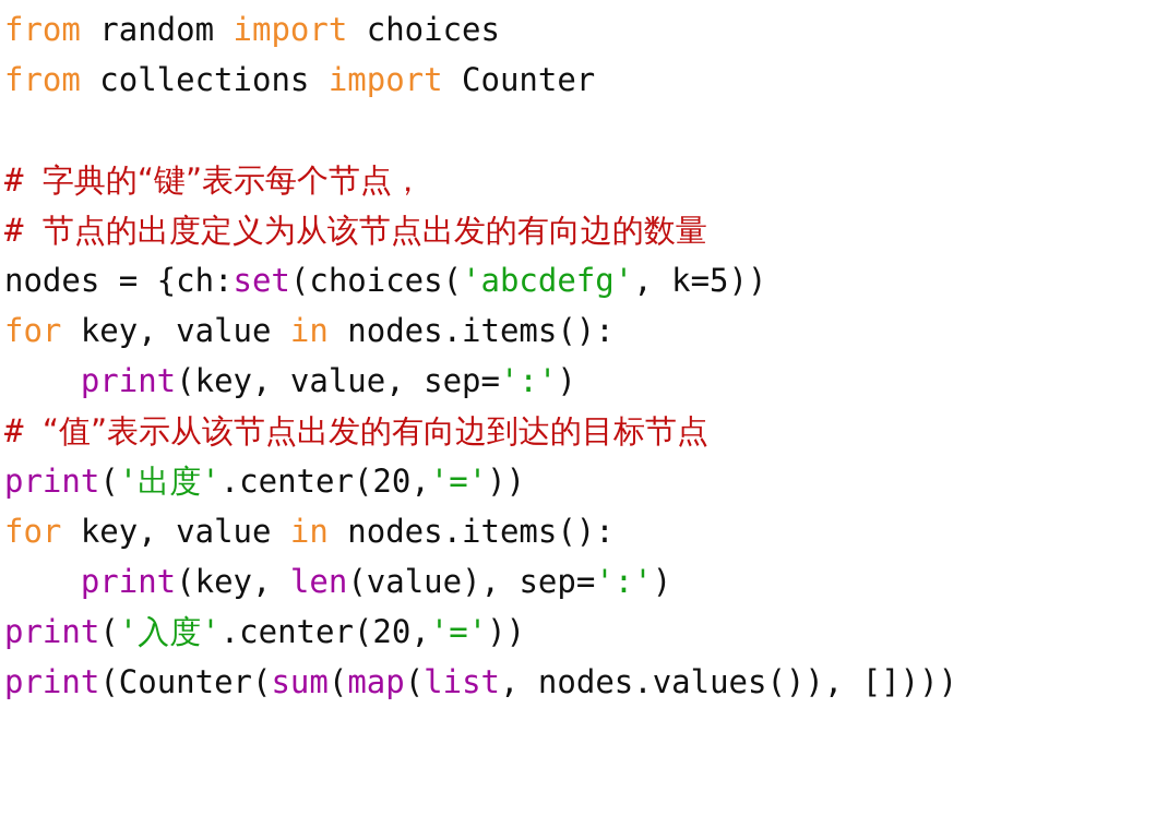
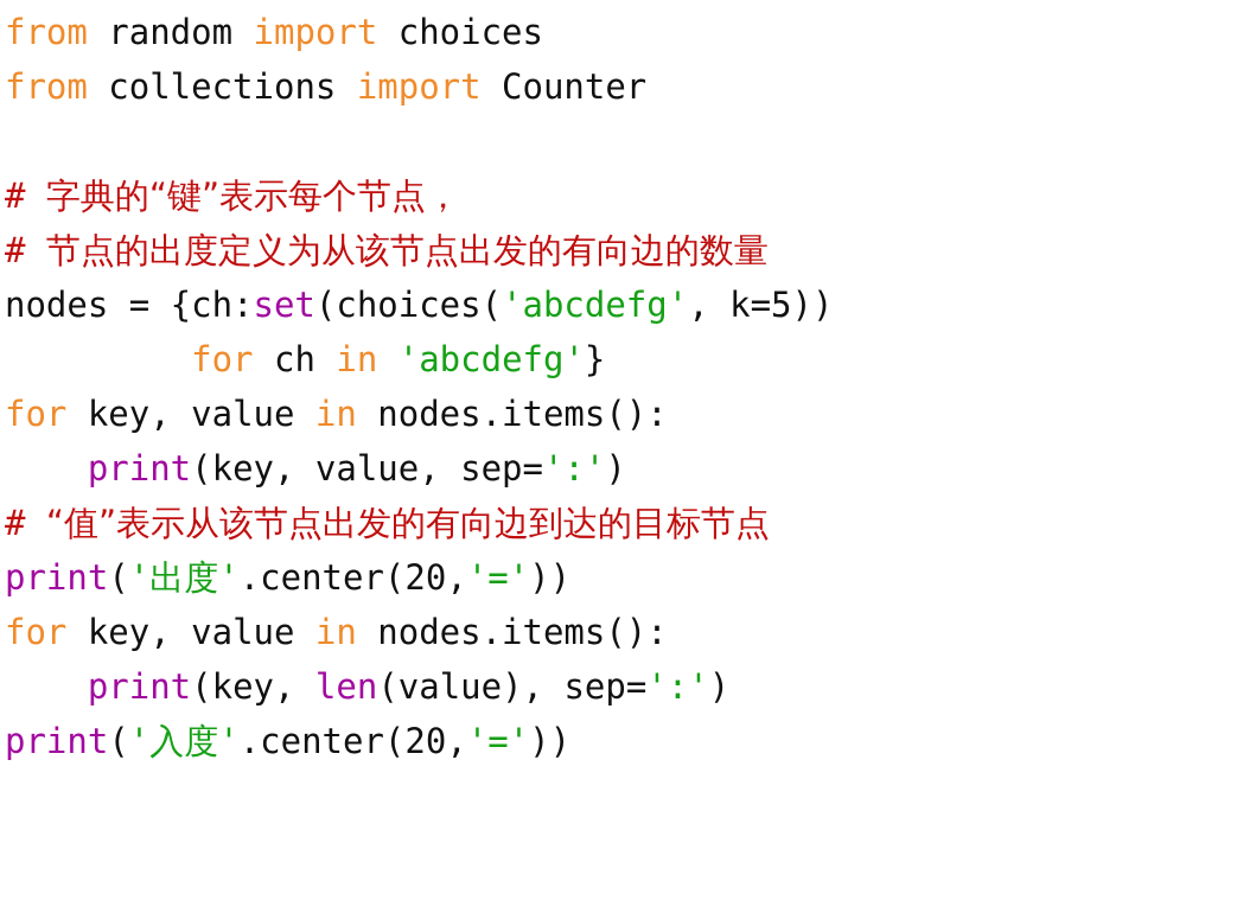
  from random import choices
  from collections import Counter
  # 字典的“键”表示每个节点，
  # 节点的出度定义为从该节点出发的有向边的数量
  nodes = {ch:set(choices('abcdefg', k=5))
+ for ch in 'abcdefg'}
  for key, value in nodes.items():
  print(key, value, sep=':')
  # “值”表示从该节点出发的有向边到达的目标节点
  print('出度'.center(20,'='))
  for key, value in nodes.items():
  print(key, len(value), sep=':')
  print('入度'.center(20,'='))
- print(Counter(sum(map(list, nodes.values()), [])))
